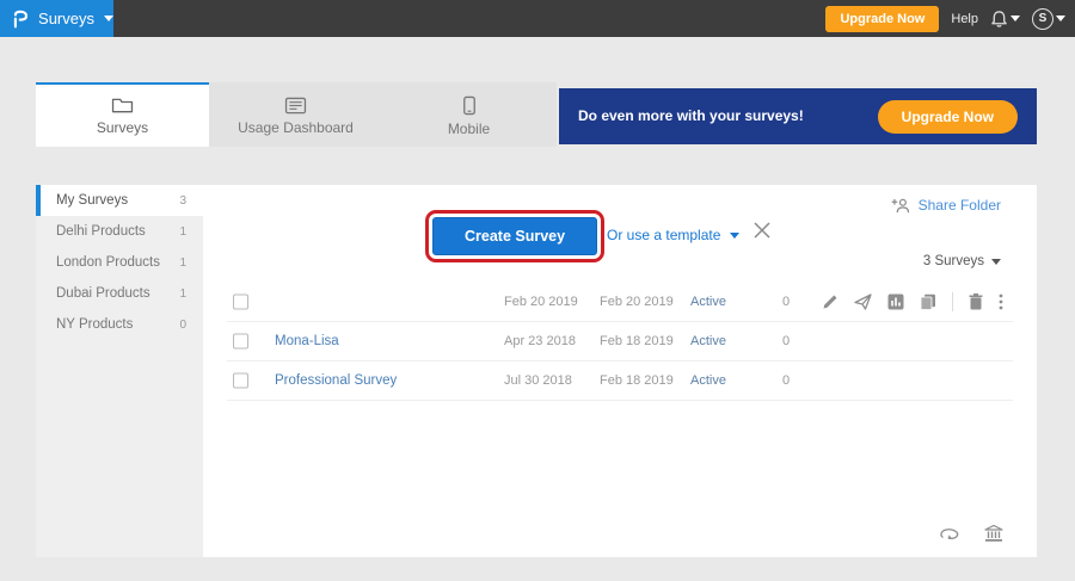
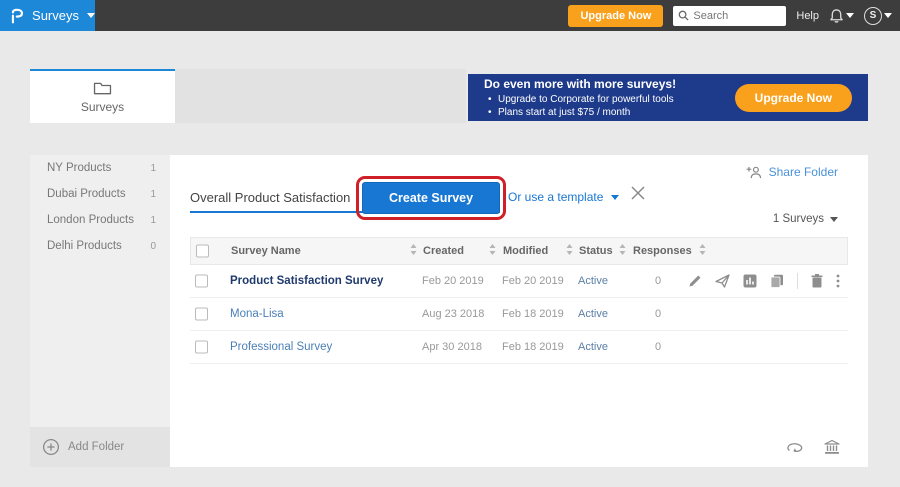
  Surveys
  Upgrade Now
+ Search
  Help
  S
  Surveys
- Usage Dashboard
- Mobile
- Do even more with your surveys!
+ Do even more with more surveys!
+ Upgrade to Corporate for powerful tools
+ Plans start at just $75 / month
  Upgrade Now
- My Surveys
- 3
- Delhi Products
+ NY Products
  1
- London Products
+ Dubai Products
  1
- Dubai Products
+ London Products
  1
- NY Products
+ Delhi Products
  0
+ Add Folder
  Share Folder
+ Overall Product Satisfaction
  Create Survey
  Or use a template
- 3 Surveys
+ 1 Surveys
+ Survey Name
+ Created
+ Modified
+ Status
+ Responses
+ Product Satisfaction Survey
  Feb 20 2019
  Feb 20 2019
  Active
  0
  Mona-Lisa
- Apr 23 2018
+ Aug 23 2018
  Feb 18 2019
  Active
  0
  Professional Survey
- Jul 30 2018
+ Apr 30 2018
  Feb 18 2019
  Active
  0
